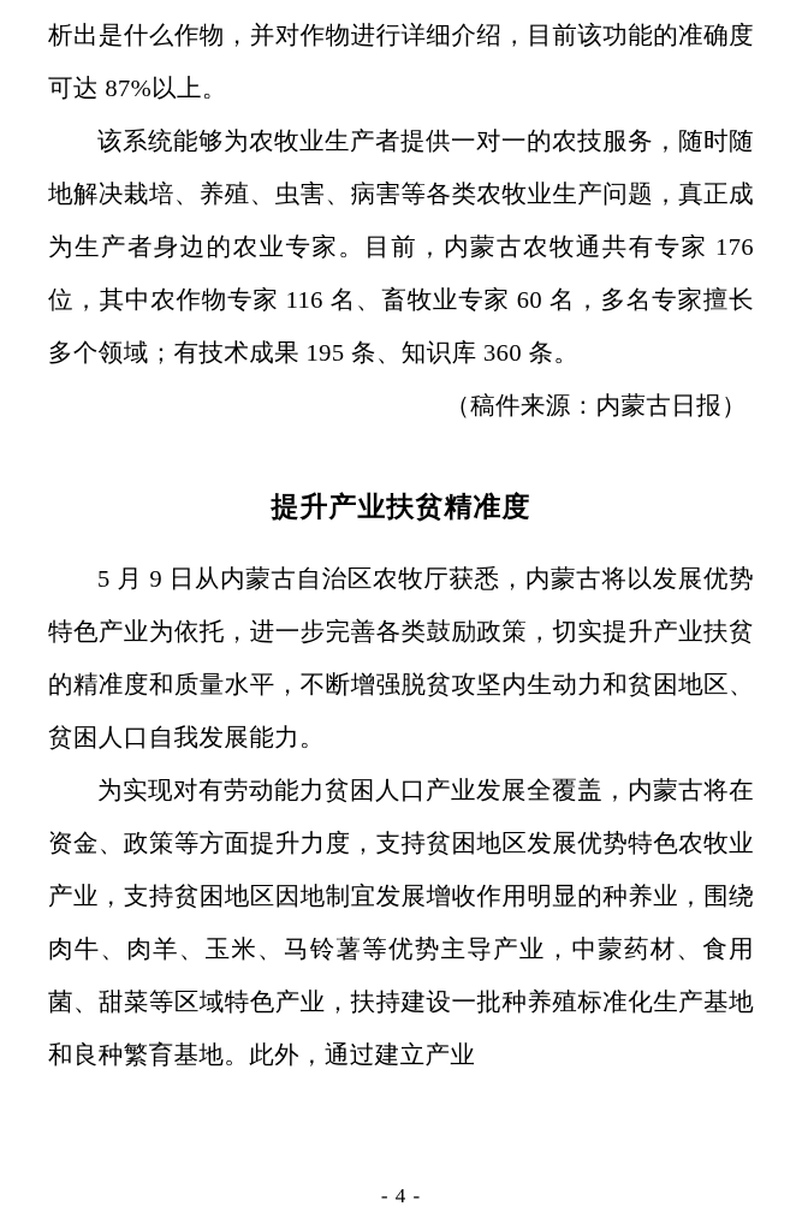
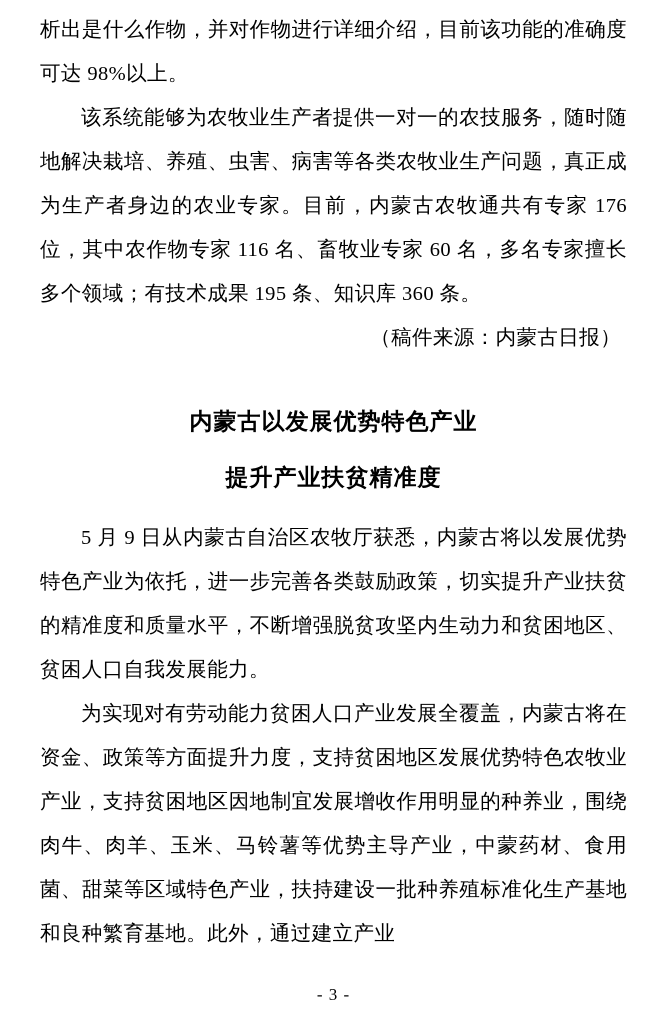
- 析出是什么作物，并对作物进行详细介绍，目前该功能的准确度可达 87%以上。
+ 析出是什么作物，并对作物进行详细介绍，目前该功能的准确度可达 98%以上。
  该系统能够为农牧业生产者提供一对一的农技服务，随时随地解决栽培、养殖、虫害、病害等各类农牧业生产问题，真正成为生产者身边的农业专家。目前，内蒙古农牧通共有专家 176 位，其中农作物专家 116 名、畜牧业专家 60 名，多名专家擅长多个领域；有技术成果 195 条、知识库 360 条。
  （稿件来源：内蒙古日报）
+ 内蒙古以发展优势特色产业
  提升产业扶贫精准度
  5 月 9 日从内蒙古自治区农牧厅获悉，内蒙古将以发展优势特色产业为依托，进一步完善各类鼓励政策，切实提升产业扶贫的精准度和质量水平，不断增强脱贫攻坚内生动力和贫困地区、贫困人口自我发展能力。
  为实现对有劳动能力贫困人口产业发展全覆盖，内蒙古将在资金、政策等方面提升力度，支持贫困地区发展优势特色农牧业产业，支持贫困地区因地制宜发展增收作用明显的种养业，围绕肉牛、肉羊、玉米、马铃薯等优势主导产业，中蒙药材、食用菌、甜菜等区域特色产业，扶持建设一批种养殖标准化生产基地和良种繁育基地。此外，通过建立产业
- - 4 -
+ - 3 -
